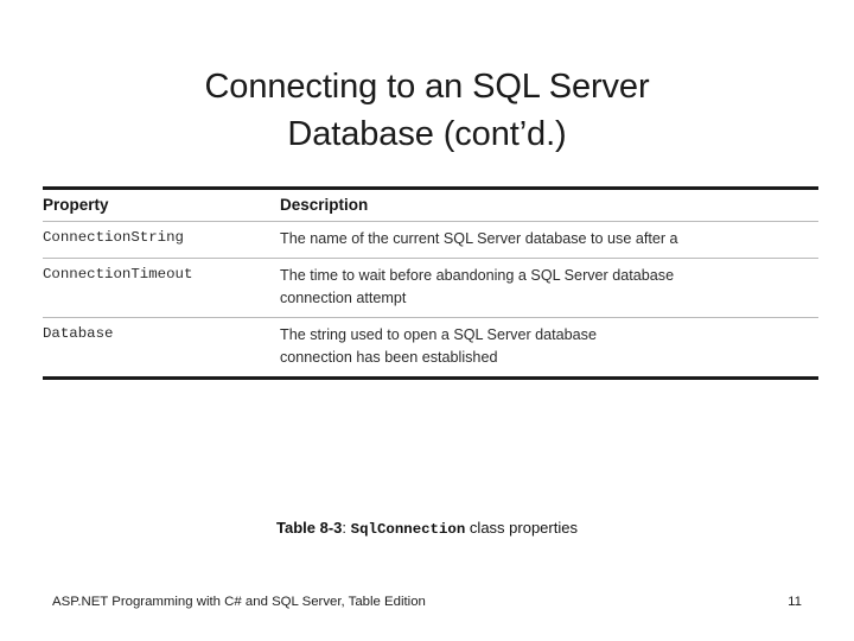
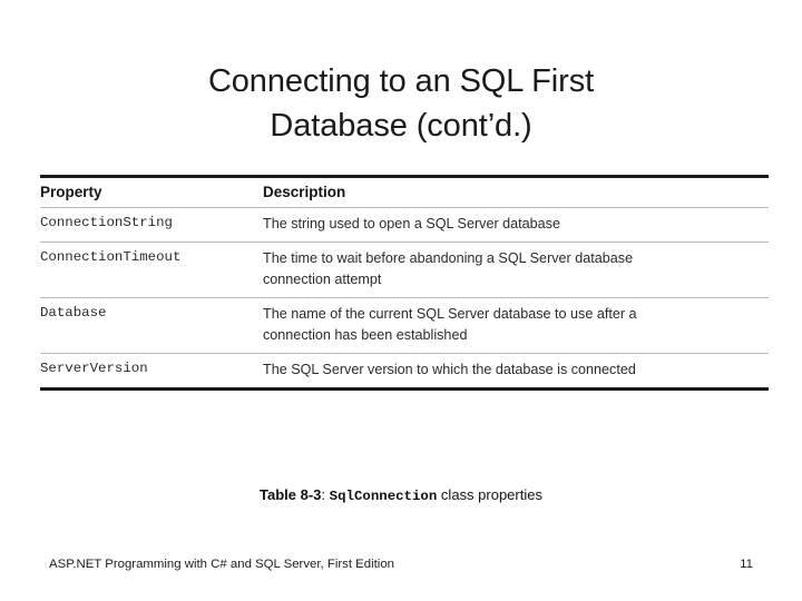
- Connecting to an SQL Server
+ Connecting to an SQL First
  Database (cont’d.)
  Property	Description
- ConnectionString	The name of the current SQL Server database to use after a
+ ConnectionString	The string used to open a SQL Server database
  ConnectionTimeout	The time to wait before abandoning a SQL Server database connection attempt
- Database	The string used to open a SQL Server database connection has been established
+ Database	The name of the current SQL Server database to use after a connection has been established
+ ServerVersion	The SQL Server version to which the database is connected
  Table 8-3: SqlConnection class properties
- ASP.NET Programming with C# and SQL Server, Table Edition
+ ASP.NET Programming with C# and SQL Server, First Edition
  11
